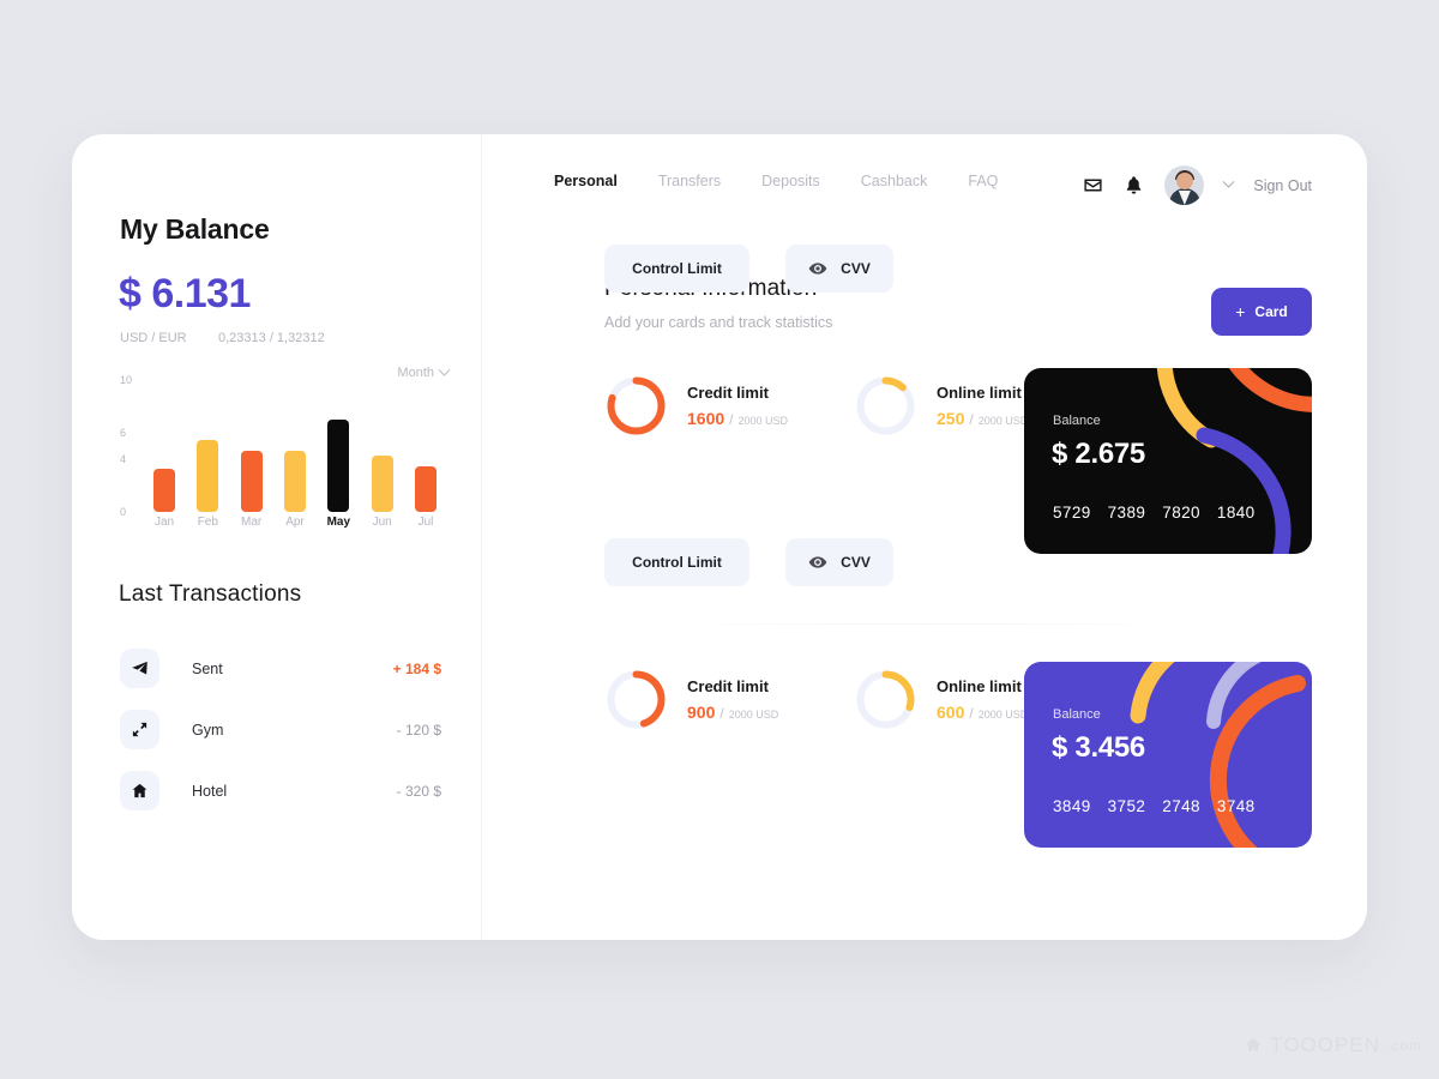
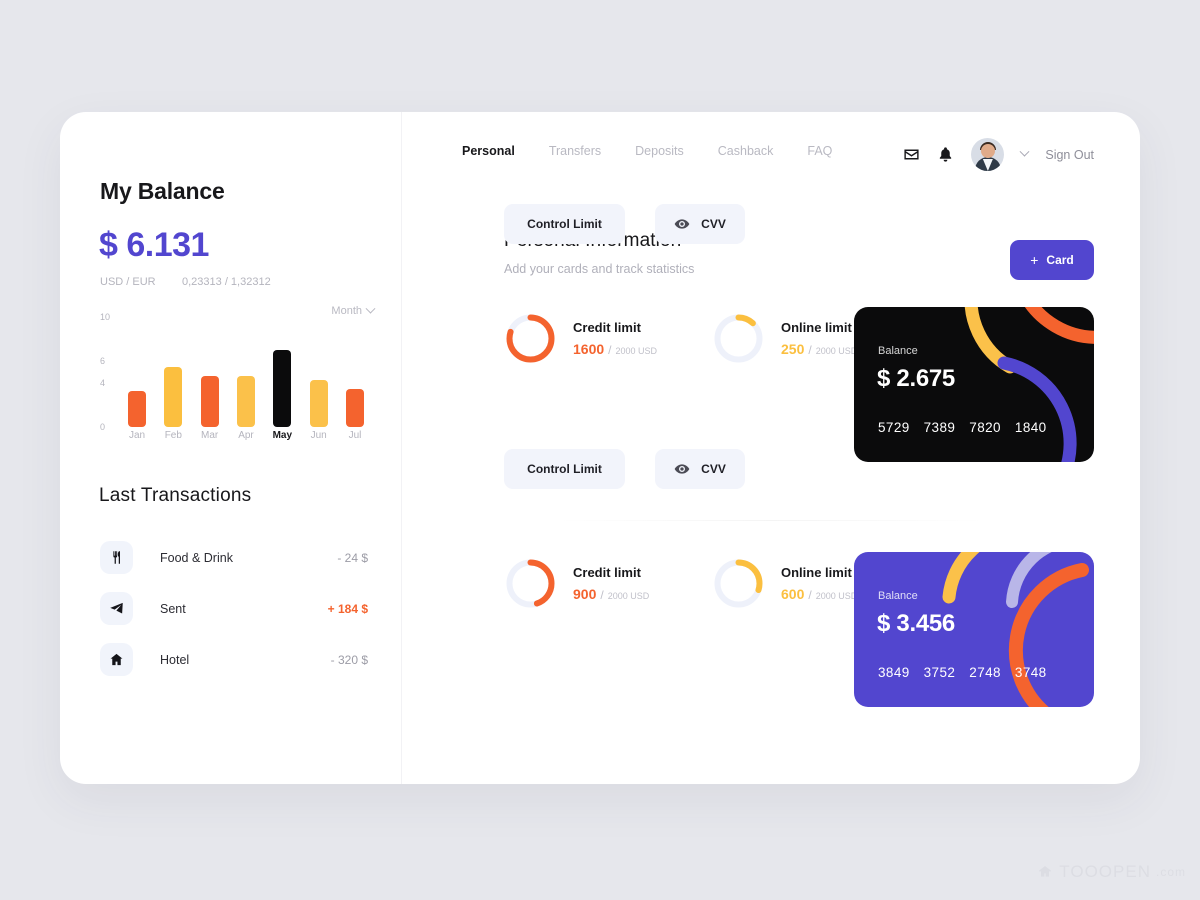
  My Balance
  $ 6.131
  USD / EUR
  0,23313 / 1,32312
  Month
  0
  4
  6
  10
  Jan
  Feb
  Mar
  Apr
  May
  Jun
  Jul
  Last Transactions
+ Food & Drink
+ - 24 $
  Sent
  + 184 $
- Gym
- - 120 $
  Hotel
  - 320 $
  Personal
  Transfers
  Deposits
  Cashback
  FAQ
  Sign Out
  Add your cards and track statistics
  +
  Card
  Credit limit
  1600
  /
  2000 USD
  Online limit
  250
  /
  2000 US
  Control Limit
  CVV
  Credit limit
  900
  /
  2000 USD
  Online limit
  600
  /
  2000 US
  Control Limit
  CVV
  Balance
  $ 2.675
  5729
  7389
  7820
  1840
  Balance
  $ 3.456
  3849
  3752
  2748
  3748
